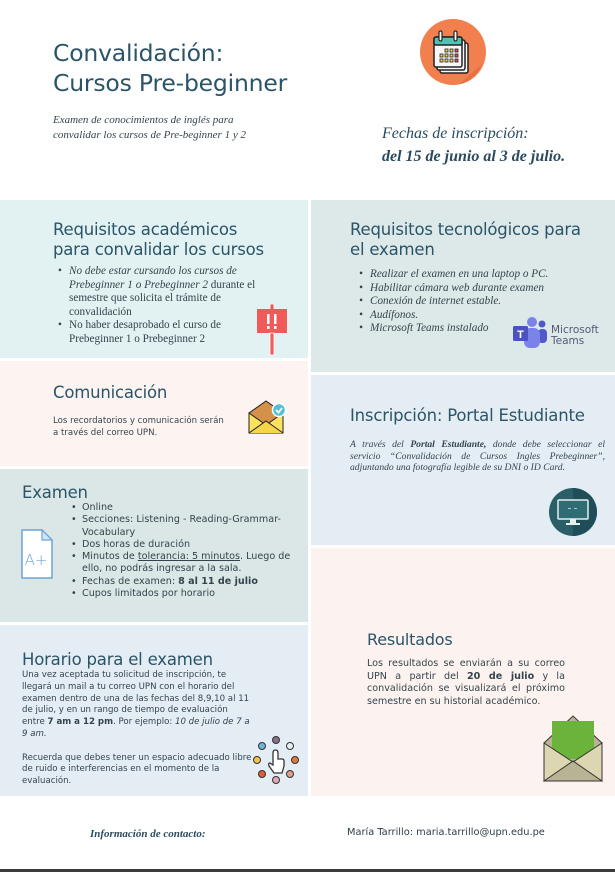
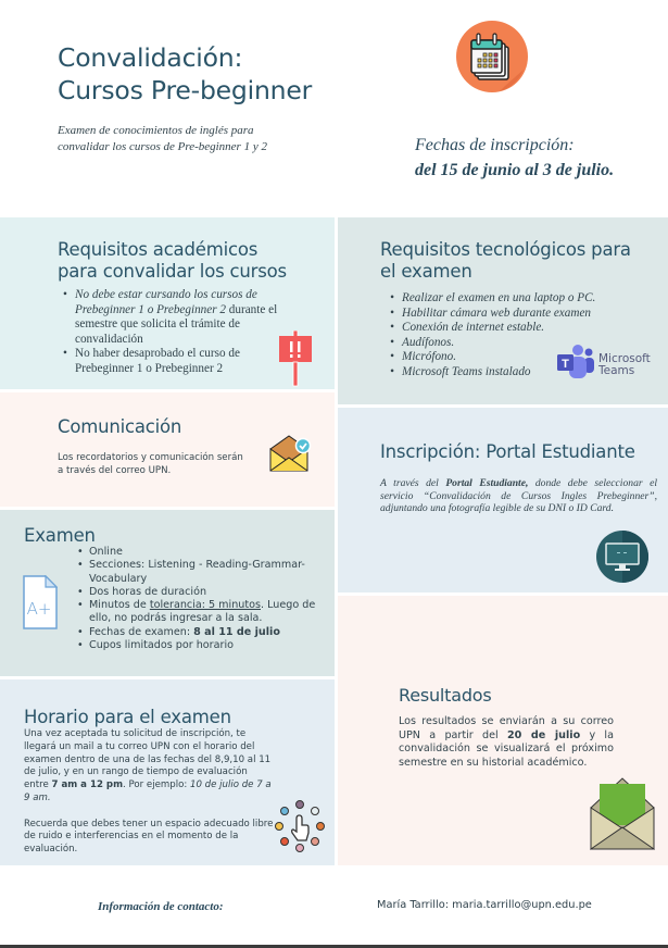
  Convalidación:
  Cursos Pre-beginner
  Examen de conocimientos de inglés para
  convalidar los cursos de Pre-beginner 1 y 2
  Fechas de inscripción:
  del 15 de junio al 3 de julio.
  Requisitos académicos
  para convalidar los cursos
  No debe estar cursando los cursos de Prebeginner 1 o Prebeginner 2 durante el semestre que solicita el trámite de convalidación
  No haber desaprobado el curso de Prebeginner 1 o Prebeginner 2
  Requisitos tecnológicos para
  el examen
  Realizar el examen en una laptop o PC.
  Habilitar cámara web durante examen
  Conexión de internet estable.
  Audífonos.
+ Micrófono.
  Microsoft Teams instalado
  T
  Microsoft
  Teams
  Comunicación
  Los recordatorios y comunicación serán
  a través del correo UPN.
  Inscripción: Portal Estudiante
  A través del Portal Estudiante, donde debe seleccionar el servicio “Convalidación de Cursos Ingles Prebeginner”, adjuntando una fotografía legible de su DNI o ID Card.
  Examen
  A+
  Online
  Secciones: Listening - Reading-Grammar-Vocabulary
  Dos horas de duración
  Minutos de tolerancia: 5 minutos. Luego de ello, no podrás ingresar a la sala.
  Fechas de examen: 8 al 11 de julio
  Cupos limitados por horario
  Horario para el examen
  Una vez aceptada tu solicitud de inscripción, te llegará un mail a tu correo UPN con el horario del examen dentro de una de las fechas del 8,9,10 al 11 de julio, y en un rango de tiempo de evaluación entre 7 am a 12 pm. Por ejemplo: 10 de julio de 7 a 9 am.
  Recuerda que debes tener un espacio adecuado libre de ruido e interferencias en el momento de la evaluación.
  Resultados
  Los resultados se enviarán a su correo UPN a partir del 20 de julio y la convalidación se visualizará el próximo semestre en su historial académico.
  Información de contacto:
  María Tarrillo: maria.tarrillo@upn.edu.pe
